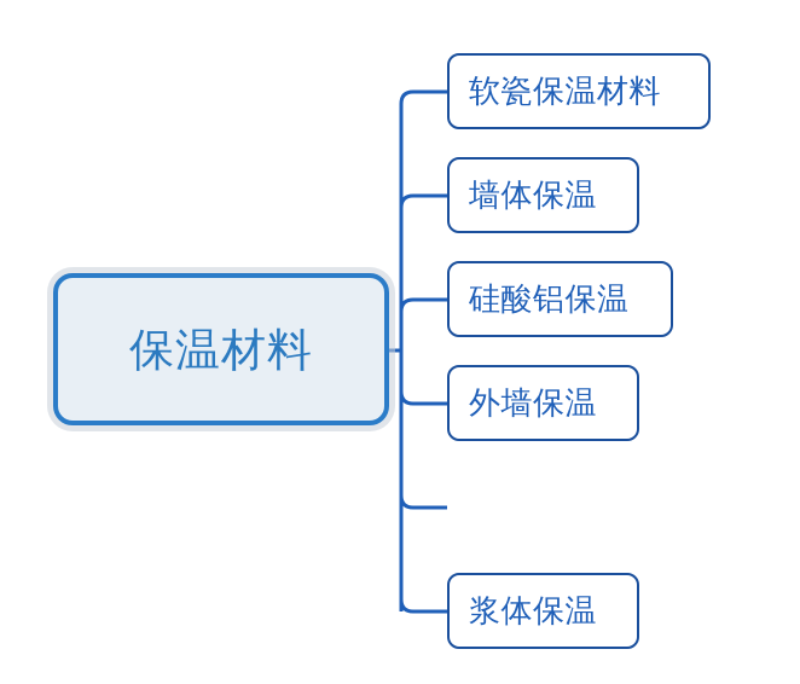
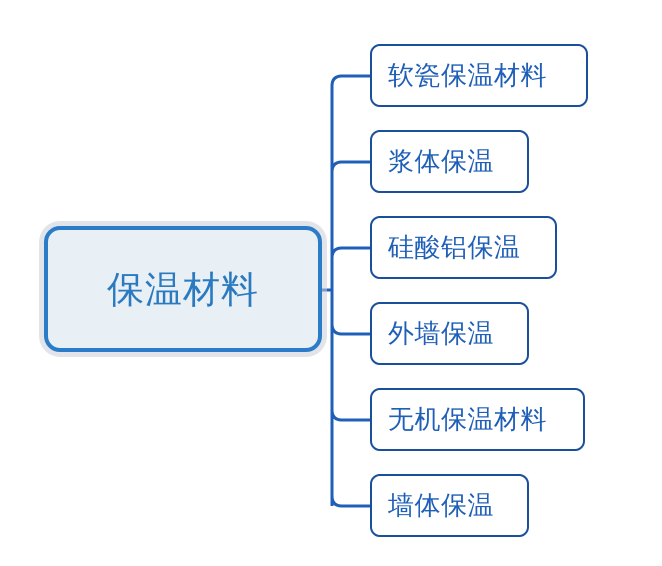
  保温材料
  软瓷保温材料
- 墙体保温
+ 浆体保温
  硅酸铝保温
  外墙保温
+ 无机保温材料
- 浆体保温
+ 墙体保温
